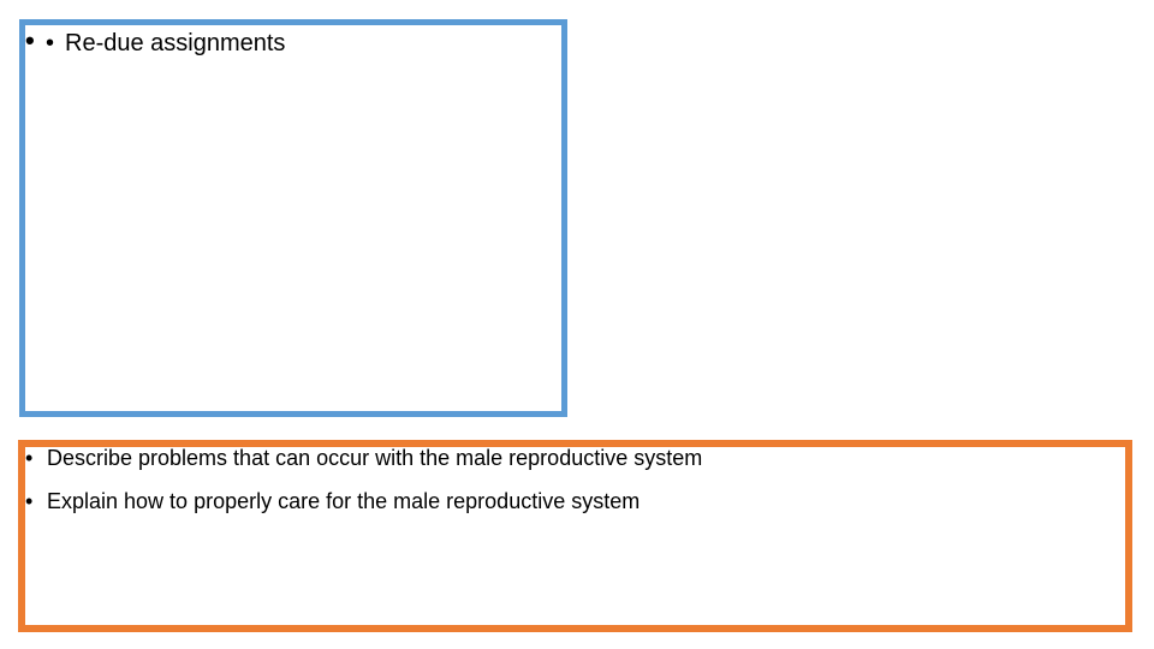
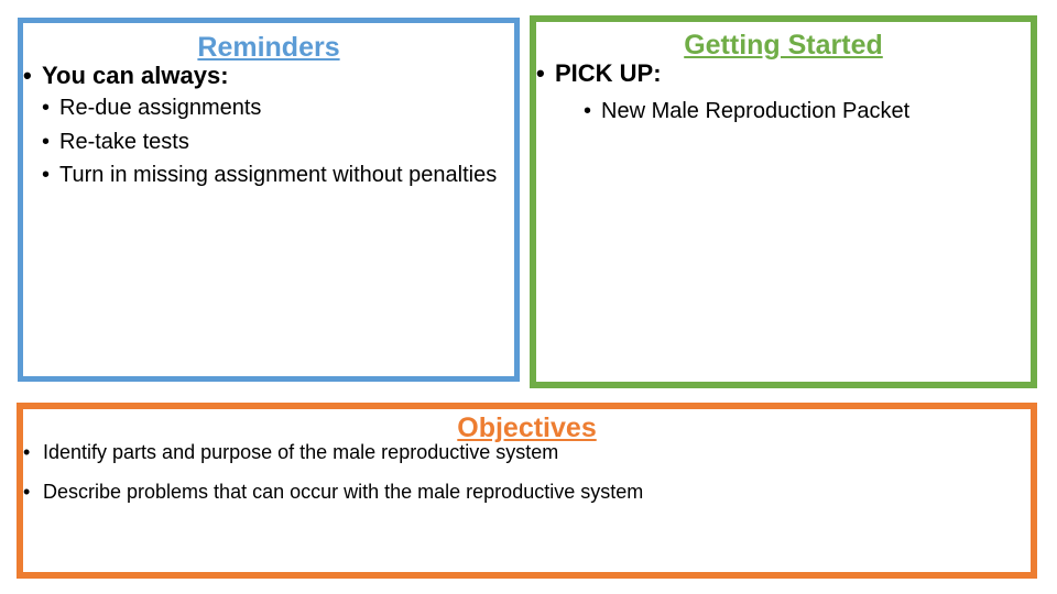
+ Reminders
+ You can always:
  Re-due assignments
+ Re-take tests
+ Turn in missing assignment without penalties
+ Getting Started
+ PICK UP:
+ New Male Reproduction Packet
+ Objectives
+ Identify parts and purpose of the male reproductive system
  Describe problems that can occur with the male reproductive system
- Explain how to properly care for the male reproductive system
